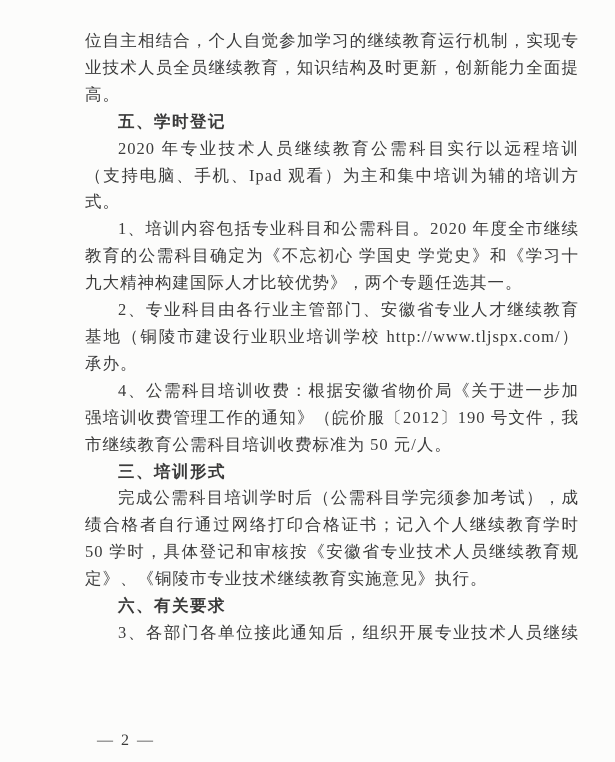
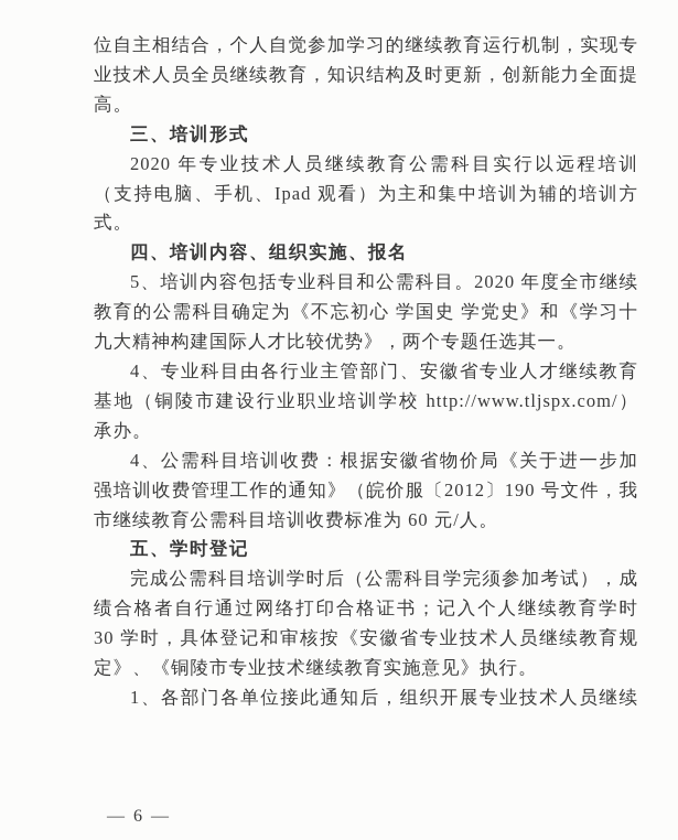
  位自主相结合，个人自觉参加学习的继续教育运行机制，实现专业技术人员全员继续教育，知识结构及时更新，创新能力全面提高。
- 五、学时登记
+ 三、培训形式
  2020 年专业技术人员继续教育公需科目实行以远程培训（支持电脑、手机、Ipad 观看）为主和集中培训为辅的培训方式。
+ 四、培训内容、组织实施、报名
- 1、培训内容包括专业科目和公需科目。2020 年度全市继续教育的公需科目确定为《不忘初心 学国史 学党史》和《学习十九大精神构建国际人才比较优势》，两个专题任选其一。
+ 5、培训内容包括专业科目和公需科目。2020 年度全市继续教育的公需科目确定为《不忘初心 学国史 学党史》和《学习十九大精神构建国际人才比较优势》，两个专题任选其一。
- 2、专业科目由各行业主管部门、安徽省专业人才继续教育基地（铜陵市建设行业职业培训学校 http://www.tljspx.com/）承办。
+ 4、专业科目由各行业主管部门、安徽省专业人才继续教育基地（铜陵市建设行业职业培训学校 http://www.tljspx.com/）承办。
- 4、公需科目培训收费：根据安徽省物价局《关于进一步加强培训收费管理工作的通知》（皖价服〔2012〕190 号文件，我市继续教育公需科目培训收费标准为 50 元/人。
+ 4、公需科目培训收费：根据安徽省物价局《关于进一步加强培训收费管理工作的通知》（皖价服〔2012〕190 号文件，我市继续教育公需科目培训收费标准为 60 元/人。
- 三、培训形式
+ 五、学时登记
- 完成公需科目培训学时后（公需科目学完须参加考试），成绩合格者自行通过网络打印合格证书；记入个人继续教育学时 50 学时，具体登记和审核按《安徽省专业技术人员继续教育规定》、《铜陵市专业技术继续教育实施意见》执行。
+ 完成公需科目培训学时后（公需科目学完须参加考试），成绩合格者自行通过网络打印合格证书；记入个人继续教育学时 30 学时，具体登记和审核按《安徽省专业技术人员继续教育规定》、《铜陵市专业技术继续教育实施意见》执行。
- 六、有关要求
- 3、各部门各单位接此通知后，组织开展专业技术人员继续
+ 1、各部门各单位接此通知后，组织开展专业技术人员继续
- — 2 —
+ — 6 —
